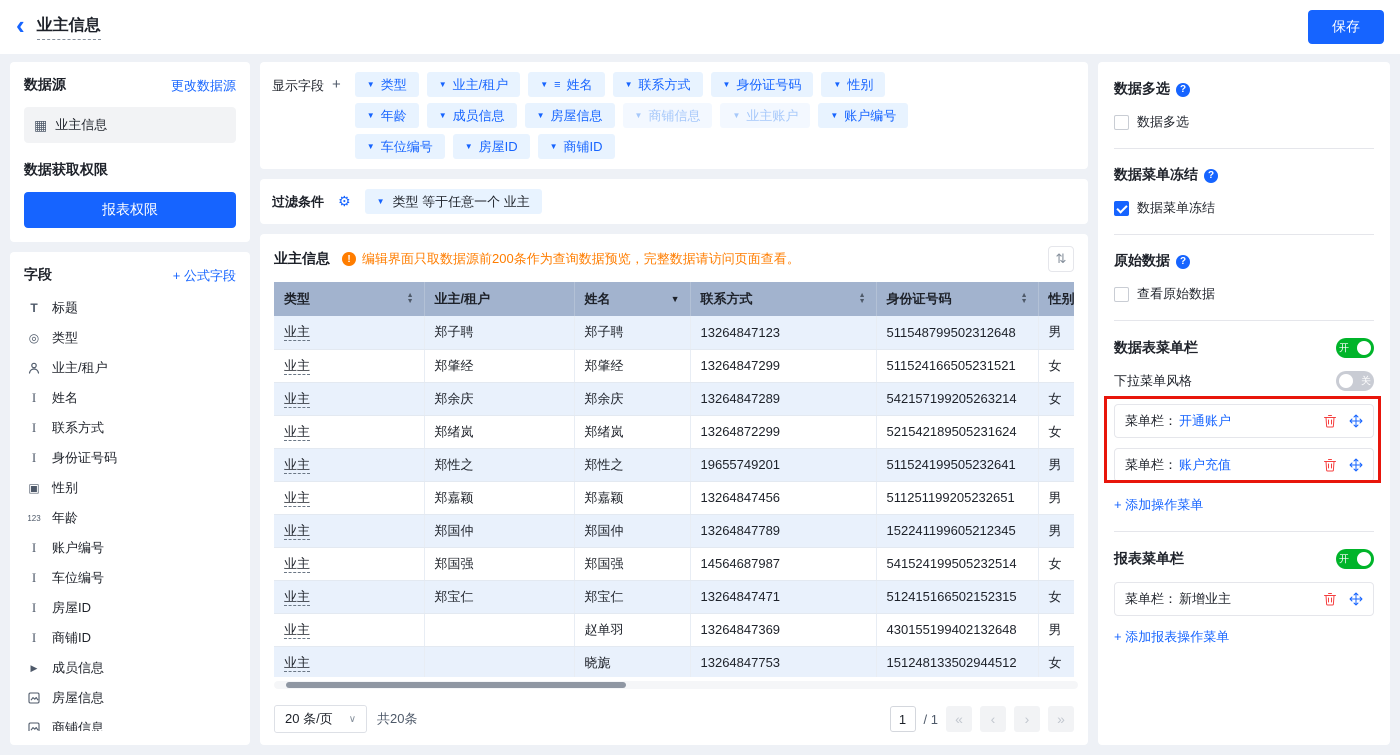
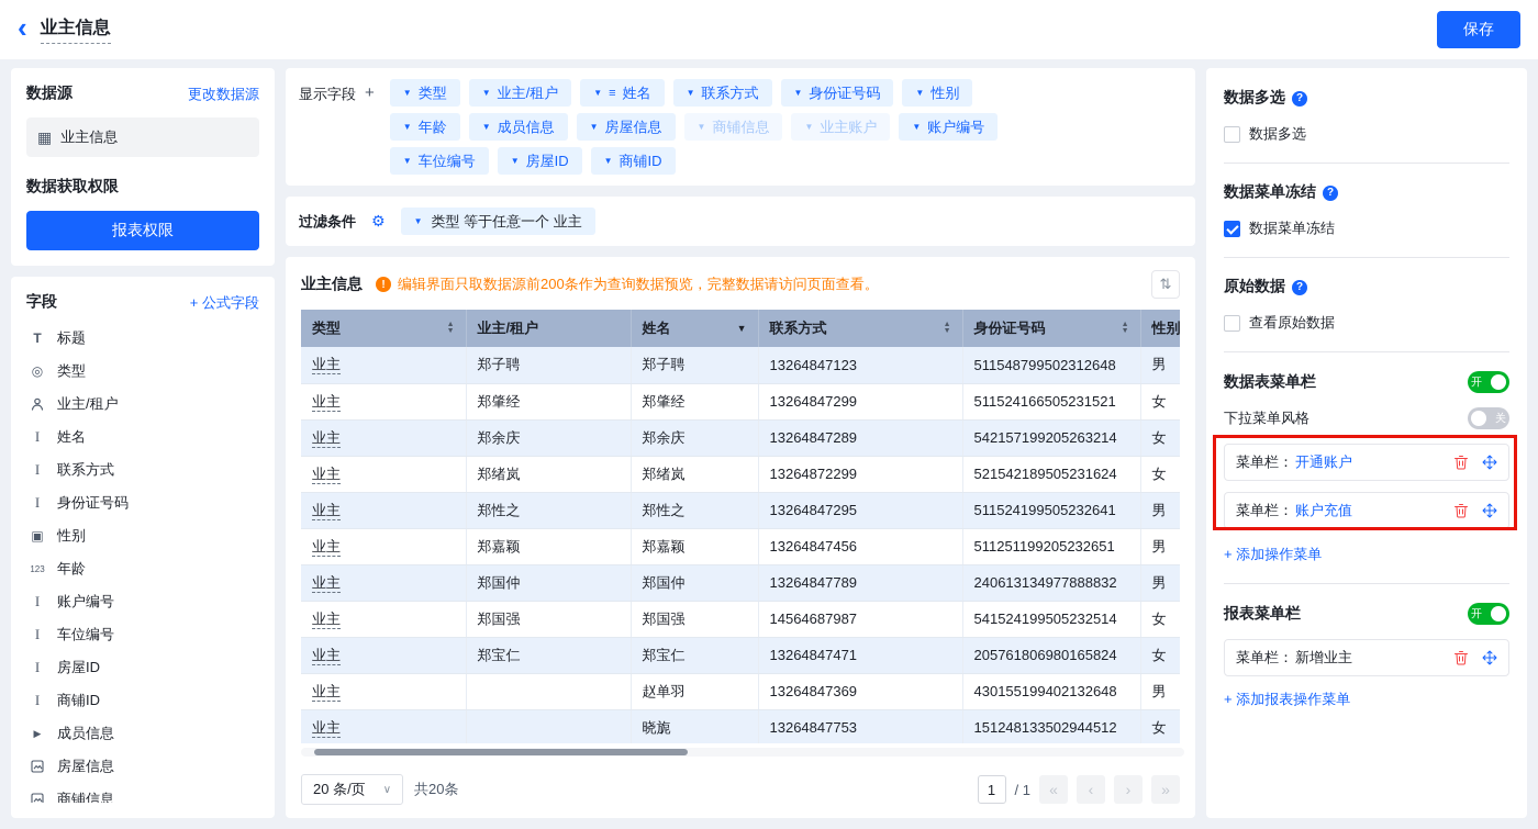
  ‹
  业主信息
  保存
  数据源
  更改数据源
  ▦
  业主信息
  数据获取权限
  报表权限
  字段
  + 公式字段
  T
  标题
  ◎
  类型
  业主/租户
  I
  姓名
  I
  联系方式
  I
  身份证号码
  ▣
  性别
  123
  年龄
  I
  账户编号
  I
  车位编号
  I
  房屋ID
  I
  商铺ID
  ▶
  成员信息
  房屋信息
  商铺信息
  显示字段
  +
  ▼
  类型
  ▼
  业主/租户
  ▼
  ≡
  姓名
  ▼
  联系方式
  ▼
  身份证号码
  ▼
  性别
  ▼
  年龄
  ▼
  成员信息
  ▼
  房屋信息
  ▼
  商铺信息
  ▼
  业主账户
  ▼
  账户编号
  ▼
  车位编号
  ▼
  房屋ID
  ▼
  商铺ID
  过滤条件
  ⚙
  ▼
  类型 等于任意一个 业主
  业主信息
  !
  编辑界面只取数据源前200条作为查询数据预览，完整数据请访问页面查看。
  ⇅
  	类型	业主/租户	姓名 ▼	联系方式	身份证号码	性别
  业主	郑子聘	郑子聘	13264847123	511548799502312648	男
  业主	郑肇经	郑肇经	13264847299	511524166505231521	女
  业主	郑余庆	郑余庆	13264847289	542157199205263214	女
  业主	郑绪岚	郑绪岚	13264872299	521542189505231624	女
- 业主	郑性之	郑性之	19655749201	511524199505232641	男
+ 业主	郑性之	郑性之	13264847295	511524199505232641	男
  业主	郑嘉颖	郑嘉颖	13264847456	511251199205232651	男
- 业主	郑国仲	郑国仲	13264847789	152241199605212345	男
+ 业主	郑国仲	郑国仲	13264847789	240613134977888832	男
  业主	郑国强	郑国强	14564687987	541524199505232514	女
- 业主	郑宝仁	郑宝仁	13264847471	512415166502152315	女
+ 业主	郑宝仁	郑宝仁	13264847471	205761806980165824	女
  业主		赵单羽	13264847369	430155199402132648	男
  业主		晓旎	13264847753	151248133502944512	女
  20 条/页
  ∨
  共20条
  1
  / 1
  «
  ‹
  ›
  »
  数据多选
  ?
  数据多选
  数据菜单冻结
  ?
  数据菜单冻结
  原始数据
  ?
  查看原始数据
  数据表菜单栏
  开
  下拉菜单风格
  关
  菜单栏：
  开通账户
  菜单栏：
  账户充值
  + 添加操作菜单
  报表菜单栏
  开
  菜单栏：
  新增业主
  + 添加报表操作菜单
